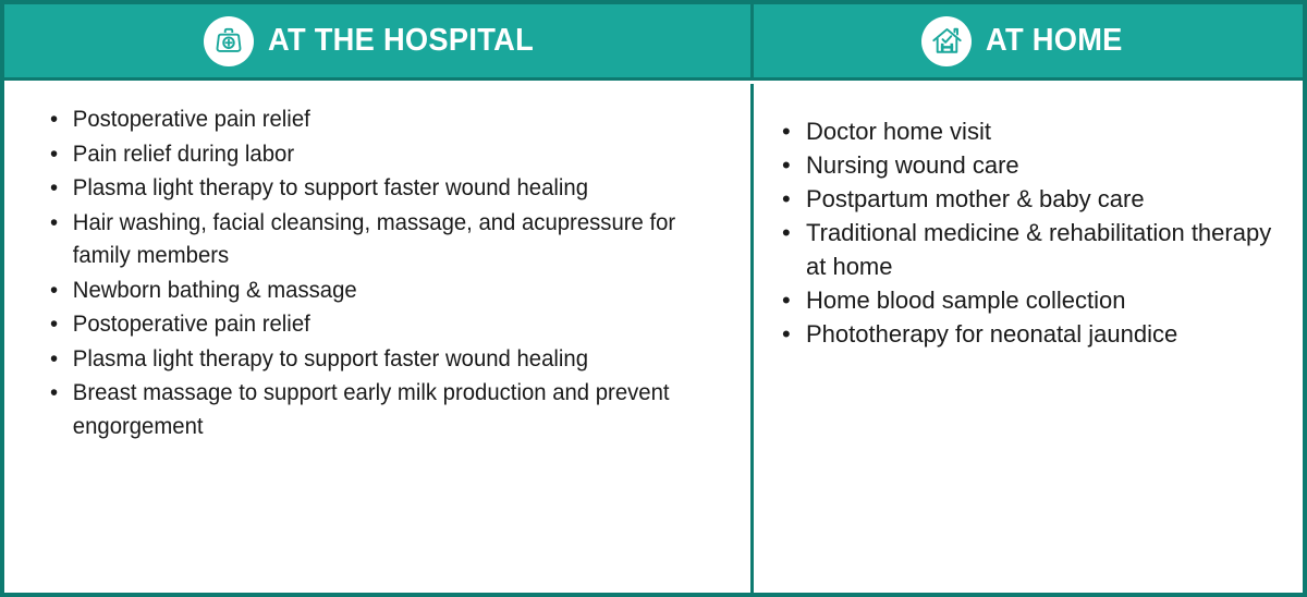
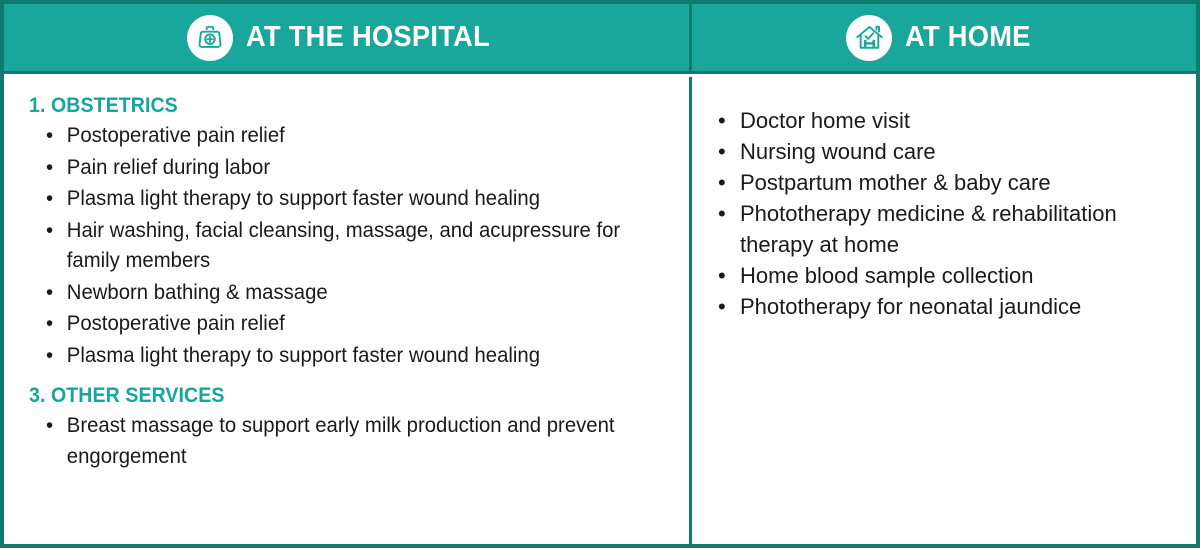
  AT THE HOSPITAL
  AT HOME
+ 1. OBSTETRICS
  •
  Postoperative pain relief
  •
  Pain relief during labor
  •
  Plasma light therapy to support faster wound healing
  •
  Hair washing, facial cleansing, massage, and acupressure for family members
  •
  Newborn bathing & massage
  •
  Postoperative pain relief
  •
  Plasma light therapy to support faster wound healing
+ 3. OTHER SERVICES
  •
  Breast massage to support early milk production and prevent engorgement
  •
  Doctor home visit
  •
  Nursing wound care
  •
  Postpartum mother & baby care
  •
- Traditional medicine & rehabilitation therapy at home
+ Phototherapy medicine & rehabilitation therapy at home
  •
  Home blood sample collection
  •
  Phototherapy for neonatal jaundice
